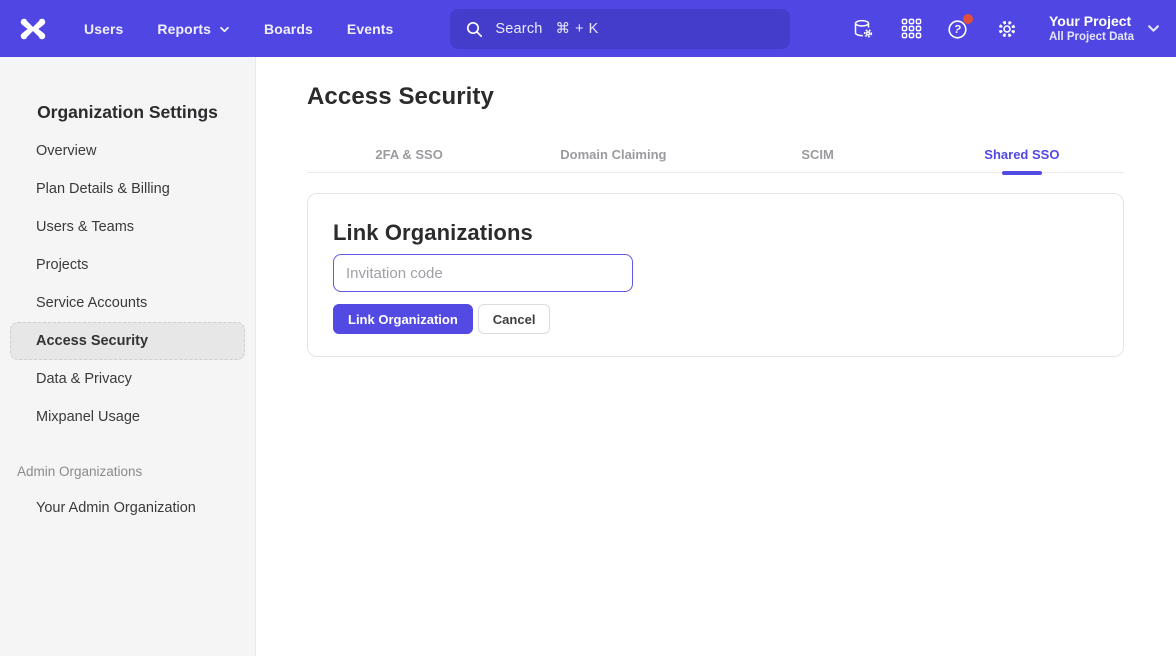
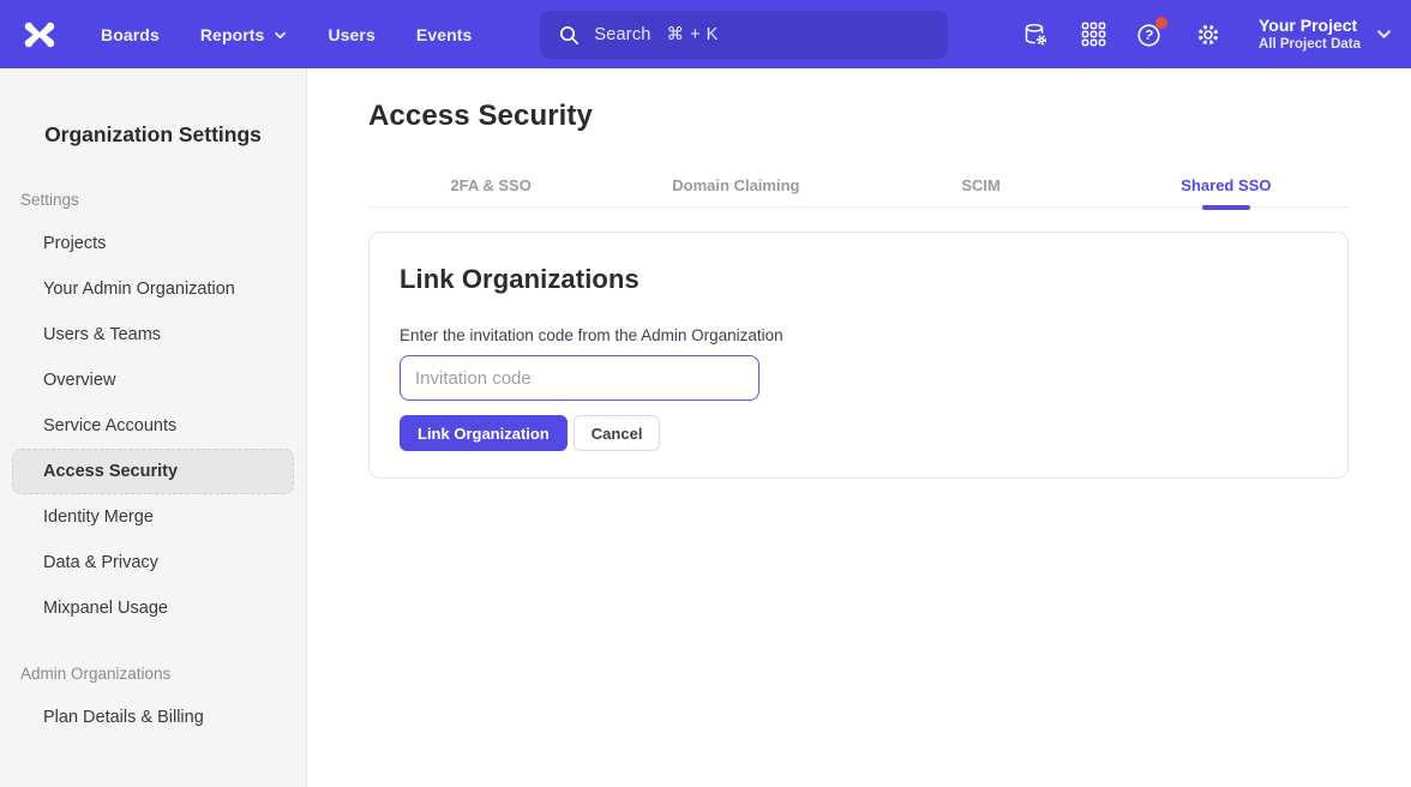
- Users
+ Boards
  Reports
- Boards
+ Users
  Events
  Search
  ⌘ + K
  Your Project
  All Project Data
  Organization Settings
+ Settings
- Overview
+ Projects
- Plan Details & Billing
+ Your Admin Organization
  Users & Teams
- Projects
+ Overview
  Service Accounts
  Access Security
+ Identity Merge
  Data & Privacy
  Mixpanel Usage
  Admin Organizations
- Your Admin Organization
+ Plan Details & Billing
  Access Security
  2FA & SSO
  Domain Claiming
  SCIM
  Shared SSO
  Link Organizations
+ Enter the invitation code from the Admin Organization
  Invitation code
  Link Organization
  Cancel
